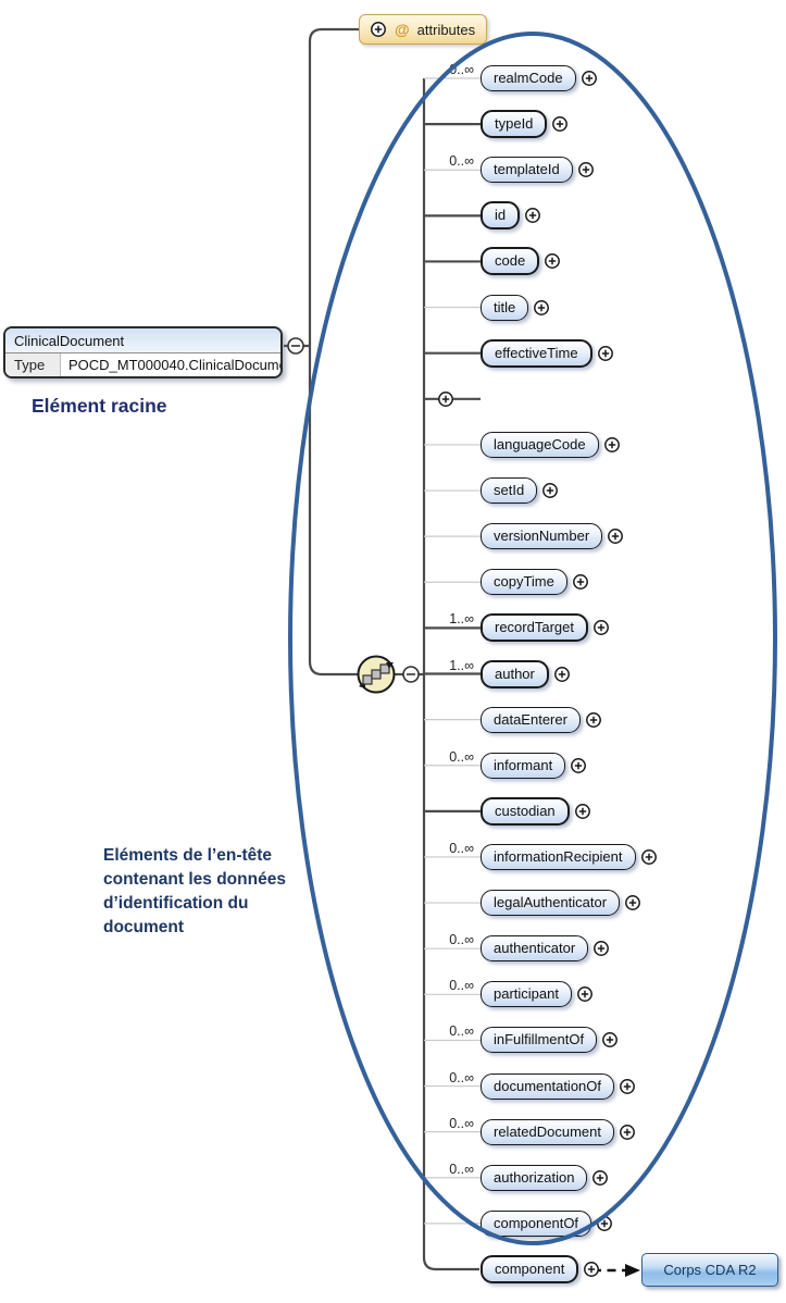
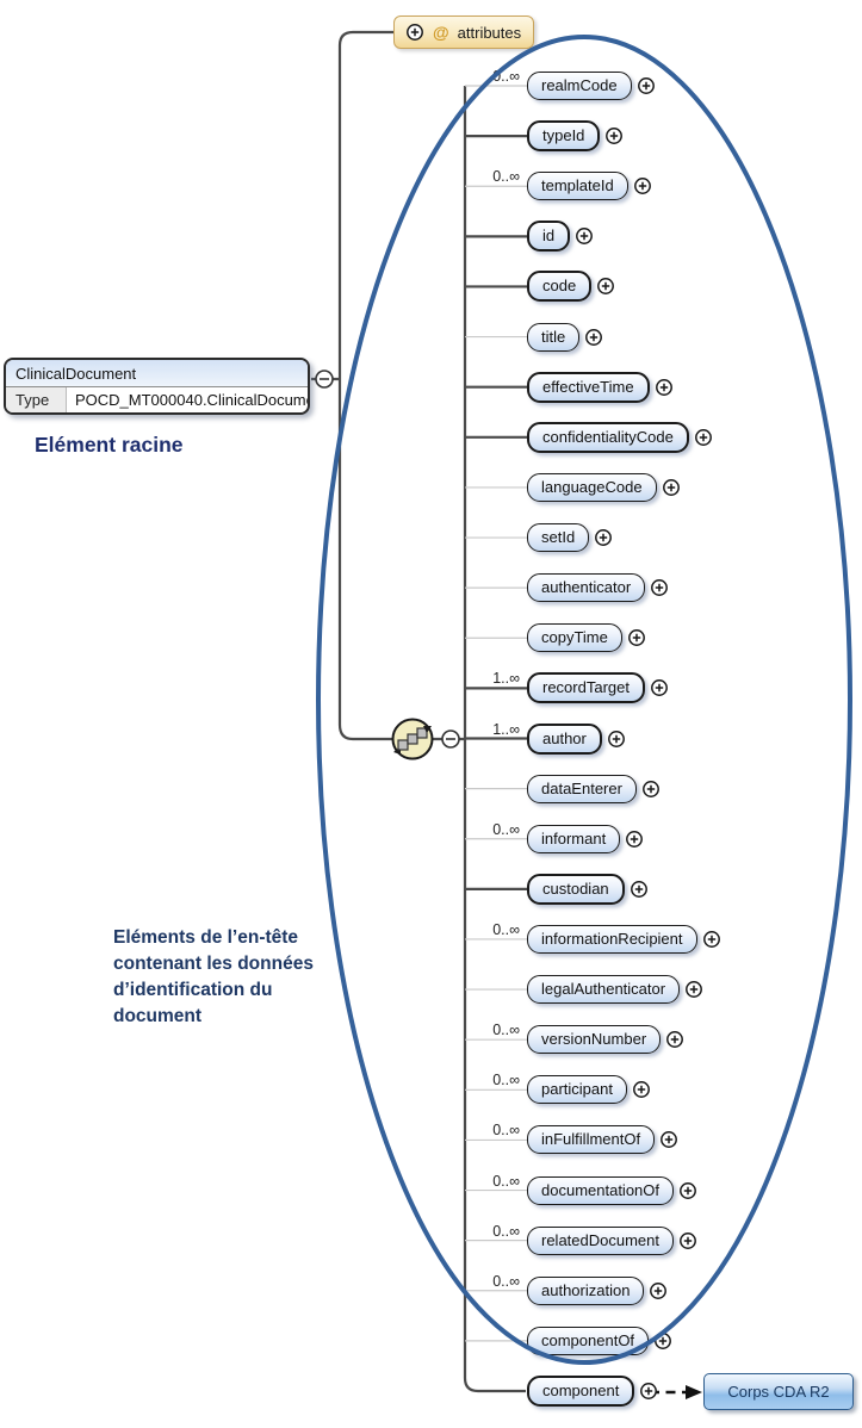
  @
  attributes
  ClinicalDocument
  Type
  POCD_MT000040.ClinicalDocum
  Elément racine
  Eléments de l’en-tête
  contenant les données
  d’identification du
  document
  ..∞
  realmCode
  typeId
  0..∞
  templateId
  id
  code
  title
  effectiveTime
+ confidentialityCode
  languageCode
  setId
- versionNumber
+ authenticator
  copyTime
  1..∞
  recordTarget
  1..∞
  author
  dataEnterer
  0..∞
  informant
  custodian
  0..∞
  informationRecipient
  legalAuthenticator
  0..∞
- authenticator
+ versionNumber
  0..∞
  participant
  0..∞
  inFulfillmentOf
  0..∞
  documentationOf
  0..∞
  relatedDocument
  0..∞
  authorization
  componentOf
  component
  Corps CDA R2
